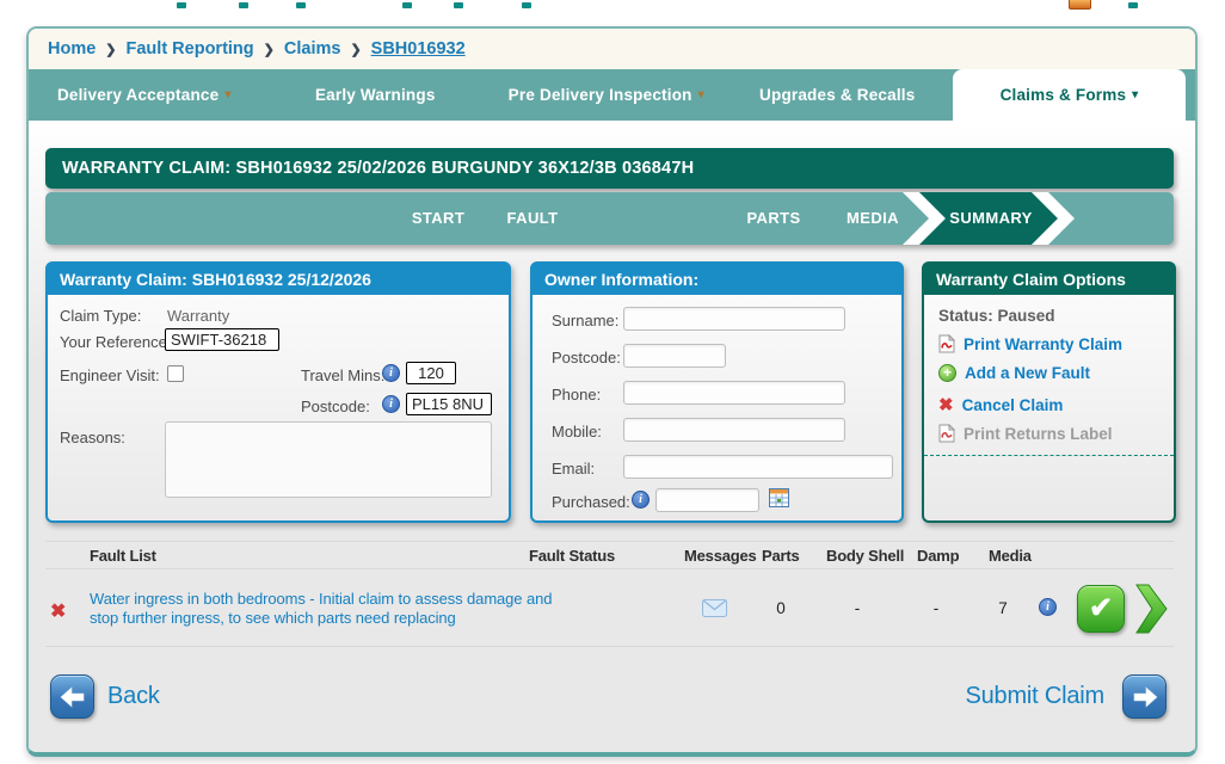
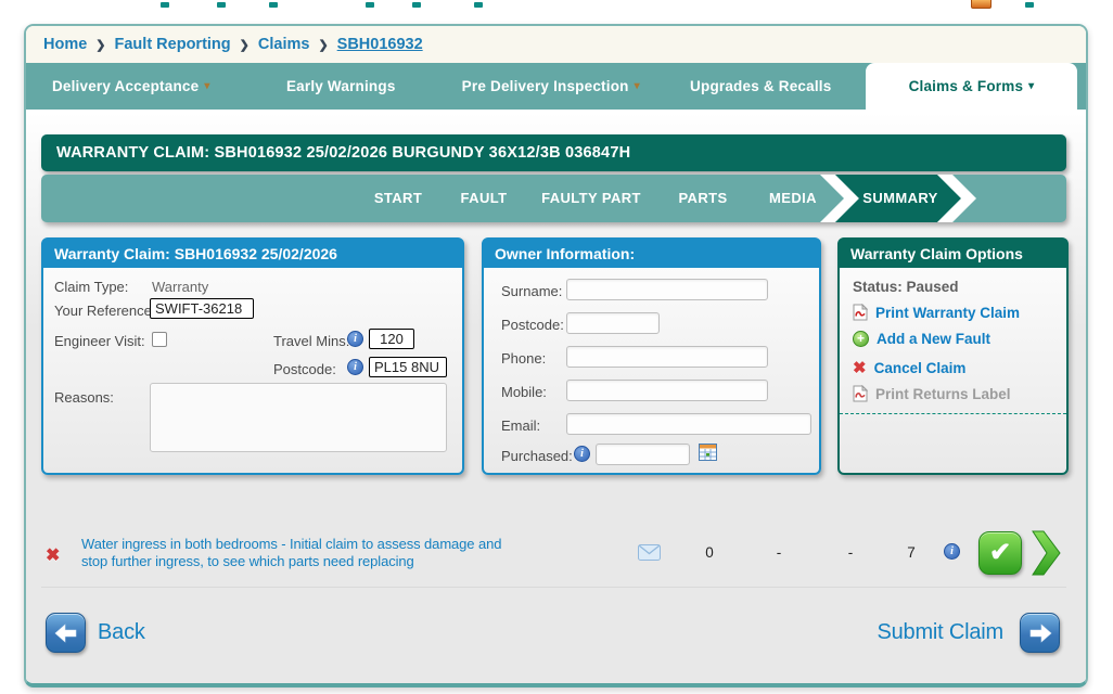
  Home
  ❯
  Fault Reporting
  ❯
  Claims
  ❯
  SBH016932
  Delivery Acceptance
  ▾
  Early Warnings
  Pre Delivery Inspection
  ▾
  Upgrades & Recalls
  Claims & Forms
  ▾
  WARRANTY CLAIM: SBH016932 25/02/2026 BURGUNDY 36X12/3B 036847H
  START
  FAULT
+ FAULTY PART
  PARTS
  MEDIA
  SUMMARY
- Warranty Claim: SBH016932 25/12/2026
+ Warranty Claim: SBH016932 25/02/2026
  Claim Type:
  Warranty
  Your Reference
  SWIFT-36218
  Engineer Visit:
  Travel Mins
  i
  120
  Postcode:
  i
  PL15 8NU
  Reasons:
  Owner Information:
  Surname:
  Postcode:
  Phone:
  Mobile:
  Email:
  Purchased:
  i
  Warranty Claim Options
  Status: Paused
  Print Warranty Claim
  +
  Add a New Fault
  ✖
  Cancel Claim
  Print Returns Label
- Fault List
- Fault Status
- Messages
- Parts
- Body Shell
- Damp
- Media
  ✖
  Water ingress in both bedrooms - Initial claim to assess damage and stop further ingress, to see which parts need replacing
  0
  -
  -
  7
  i
  ✔
  Back
  Submit Claim
